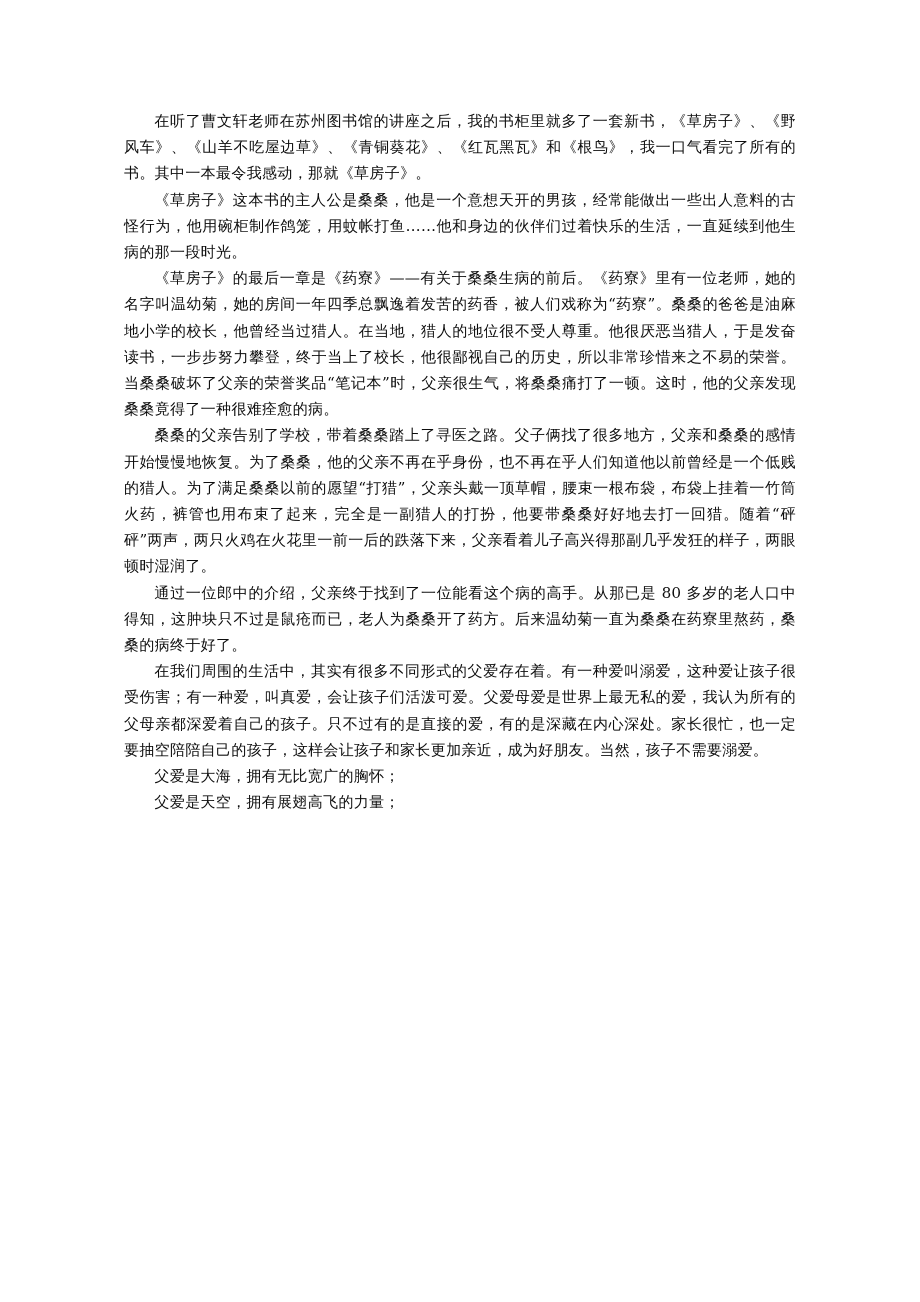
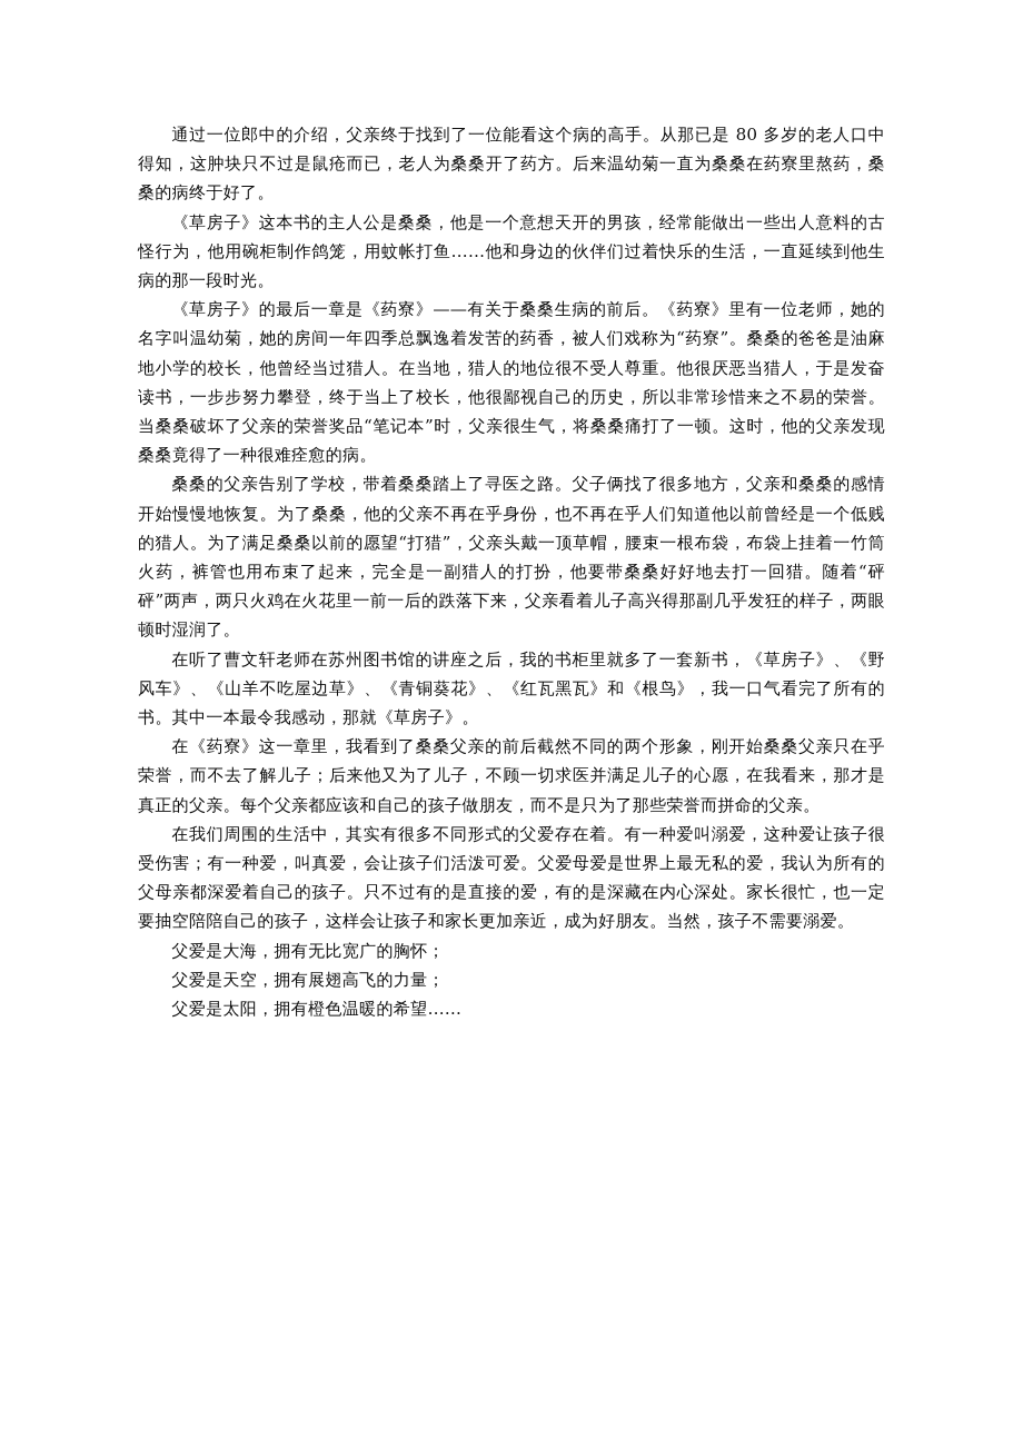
- 在听了曹文轩老师在苏州图书馆的讲座之后，我的书柜里就多了一套新书，《草房子》、《野风车》、《山羊不吃屋边草》、《青铜葵花》、《红瓦黑瓦》和《根鸟》，我一口气看完了所有的书。其中一本最令我感动，那就《草房子》。
+ 通过一位郎中的介绍，父亲终于找到了一位能看这个病的高手。从那已是 80 多岁的老人口中得知，这肿块只不过是鼠疮而已，老人为桑桑开了药方。后来温幼菊一直为桑桑在药寮里熬药，桑桑的病终于好了。
  《草房子》这本书的主人公是桑桑，他是一个意想天开的男孩，经常能做出一些出人意料的古怪行为，他用碗柜制作鸽笼，用蚊帐打鱼……他和身边的伙伴们过着快乐的生活，一直延续到他生病的那一段时光。
  《草房子》的最后一章是《药寮》——有关于桑桑生病的前后。《药寮》里有一位老师，她的名字叫温幼菊，她的房间一年四季总飘逸着发苦的药香，被人们戏称为“药寮”。桑桑的爸爸是油麻地小学的校长，他曾经当过猎人。在当地，猎人的地位很不受人尊重。他很厌恶当猎人，于是发奋读书，一步步努力攀登，终于当上了校长，他很鄙视自己的历史，所以非常珍惜来之不易的荣誉。当桑桑破坏了父亲的荣誉奖品“笔记本”时，父亲很生气，将桑桑痛打了一顿。这时，他的父亲发现桑桑竟得了一种很难痊愈的病。
  桑桑的父亲告别了学校，带着桑桑踏上了寻医之路。父子俩找了很多地方，父亲和桑桑的感情开始慢慢地恢复。为了桑桑，他的父亲不再在乎身份，也不再在乎人们知道他以前曾经是一个低贱的猎人。为了满足桑桑以前的愿望“打猎”，父亲头戴一顶草帽，腰束一根布袋，布袋上挂着一竹筒火药，裤管也用布束了起来，完全是一副猎人的打扮，他要带桑桑好好地去打一回猎。随着“砰砰”两声，两只火鸡在火花里一前一后的跌落下来，父亲看着儿子高兴得那副几乎发狂的样子，两眼顿时湿润了。
- 通过一位郎中的介绍，父亲终于找到了一位能看这个病的高手。从那已是 80 多岁的老人口中得知，这肿块只不过是鼠疮而已，老人为桑桑开了药方。后来温幼菊一直为桑桑在药寮里熬药，桑桑的病终于好了。
+ 在听了曹文轩老师在苏州图书馆的讲座之后，我的书柜里就多了一套新书，《草房子》、《野风车》、《山羊不吃屋边草》、《青铜葵花》、《红瓦黑瓦》和《根鸟》，我一口气看完了所有的书。其中一本最令我感动，那就《草房子》。
+ 在《药寮》这一章里，我看到了桑桑父亲的前后截然不同的两个形象，刚开始桑桑父亲只在乎荣誉，而不去了解儿子；后来他又为了儿子，不顾一切求医并满足儿子的心愿，在我看来，那才是真正的父亲。每个父亲都应该和自己的孩子做朋友，而不是只为了那些荣誉而拼命的父亲。
  在我们周围的生活中，其实有很多不同形式的父爱存在着。有一种爱叫溺爱，这种爱让孩子很受伤害；有一种爱，叫真爱，会让孩子们活泼可爱。父爱母爱是世界上最无私的爱，我认为所有的父母亲都深爱着自己的孩子。只不过有的是直接的爱，有的是深藏在内心深处。家长很忙，也一定要抽空陪陪自己的孩子，这样会让孩子和家长更加亲近，成为好朋友。当然，孩子不需要溺爱。
  父爱是大海，拥有无比宽广的胸怀；
  父爱是天空，拥有展翅高飞的力量；
+ 父爱是太阳，拥有橙色温暖的希望……
